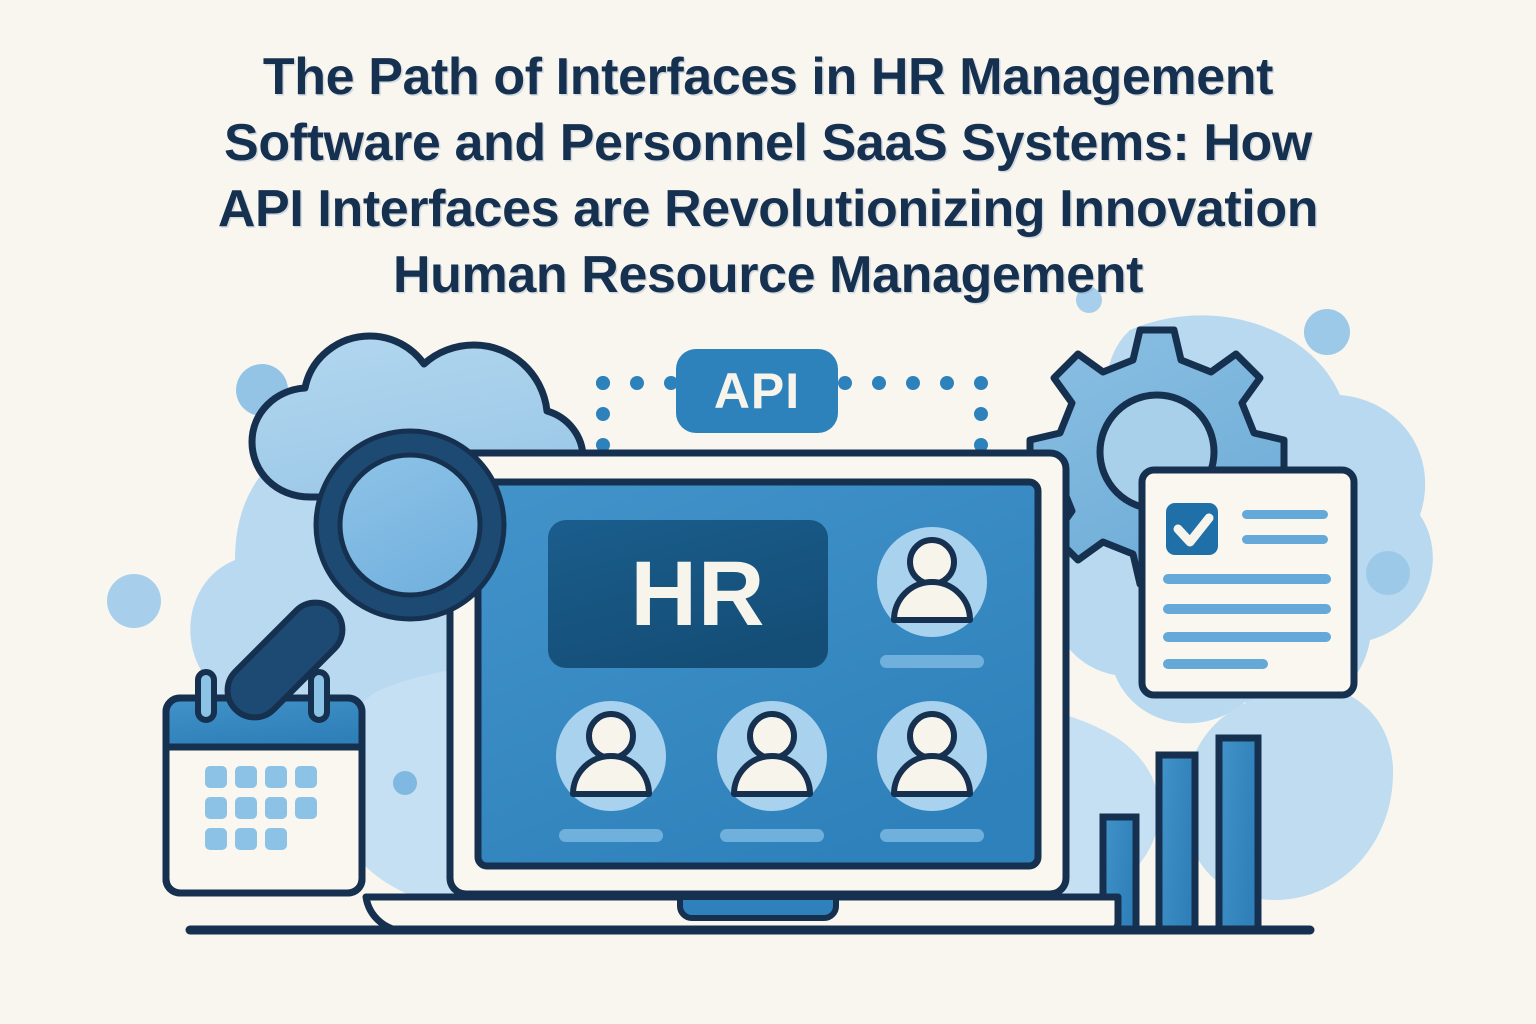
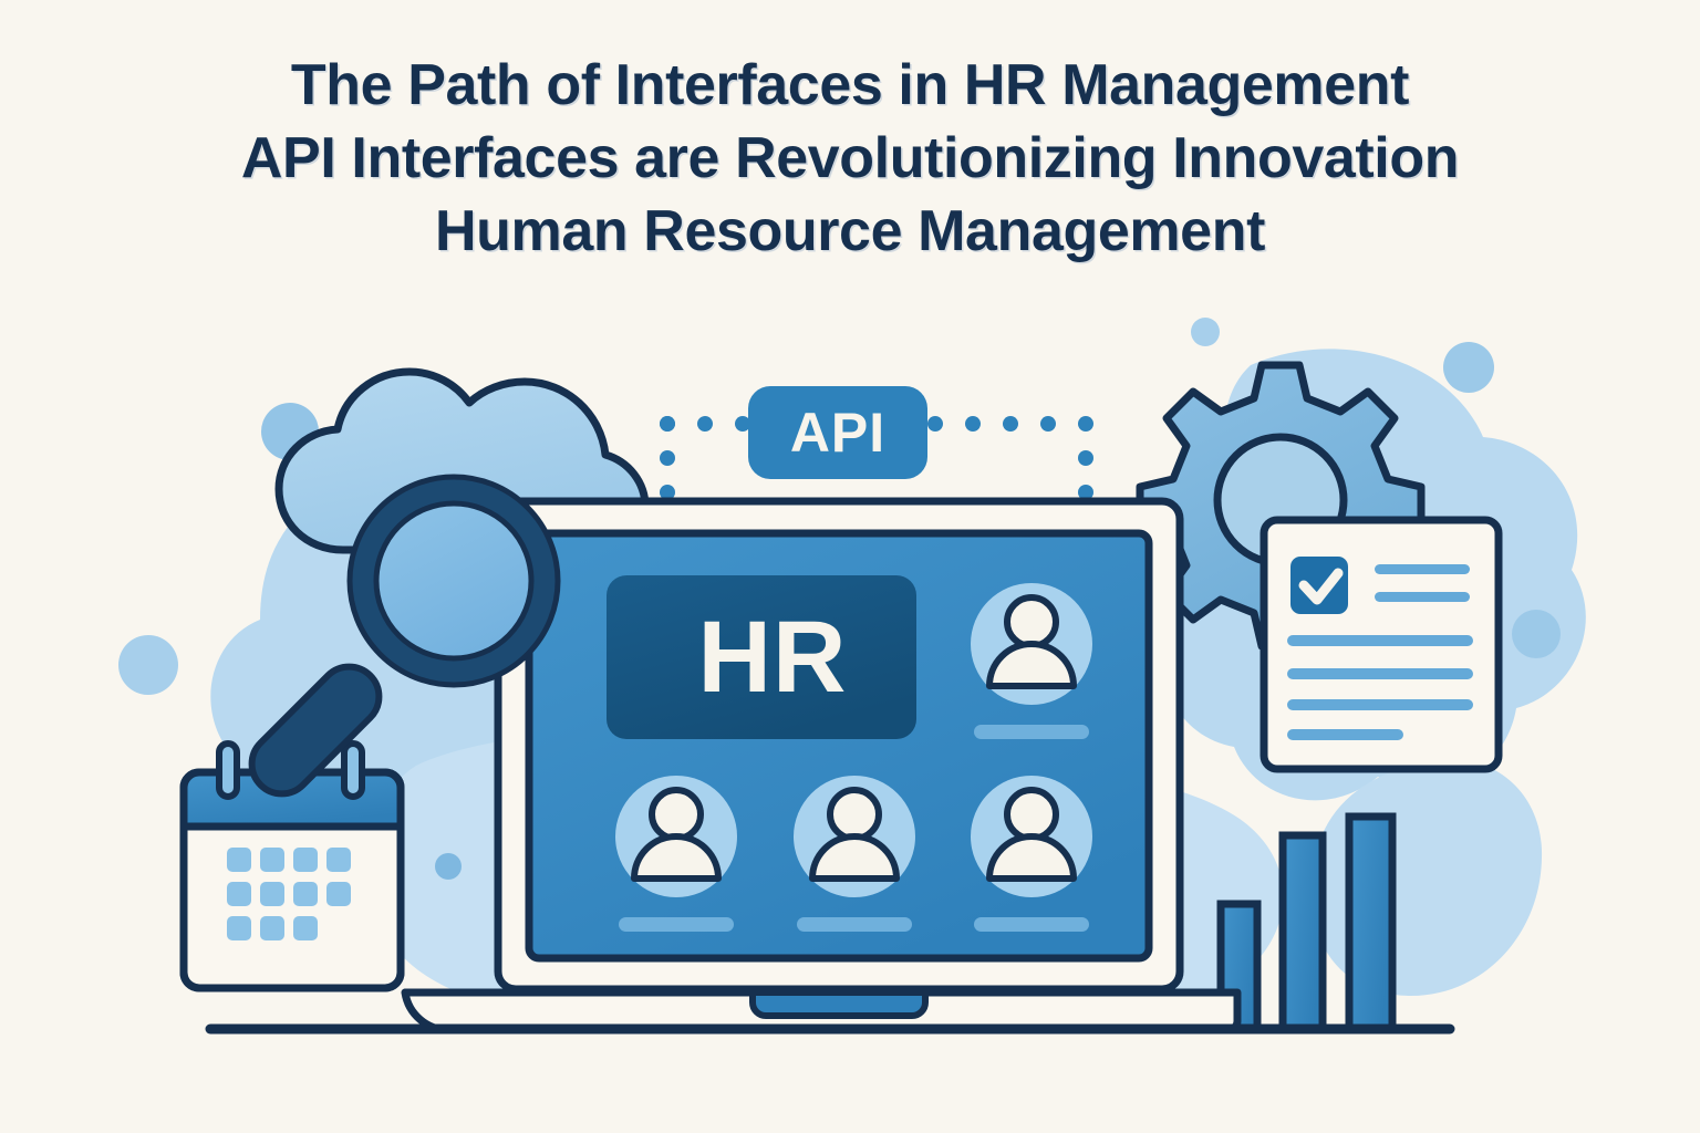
  The Path of Interfaces in HR Management
- Software and Personnel SaaS Systems: How
  API Interfaces are Revolutionizing Innovation
  Human Resource Management
  API
  HR
